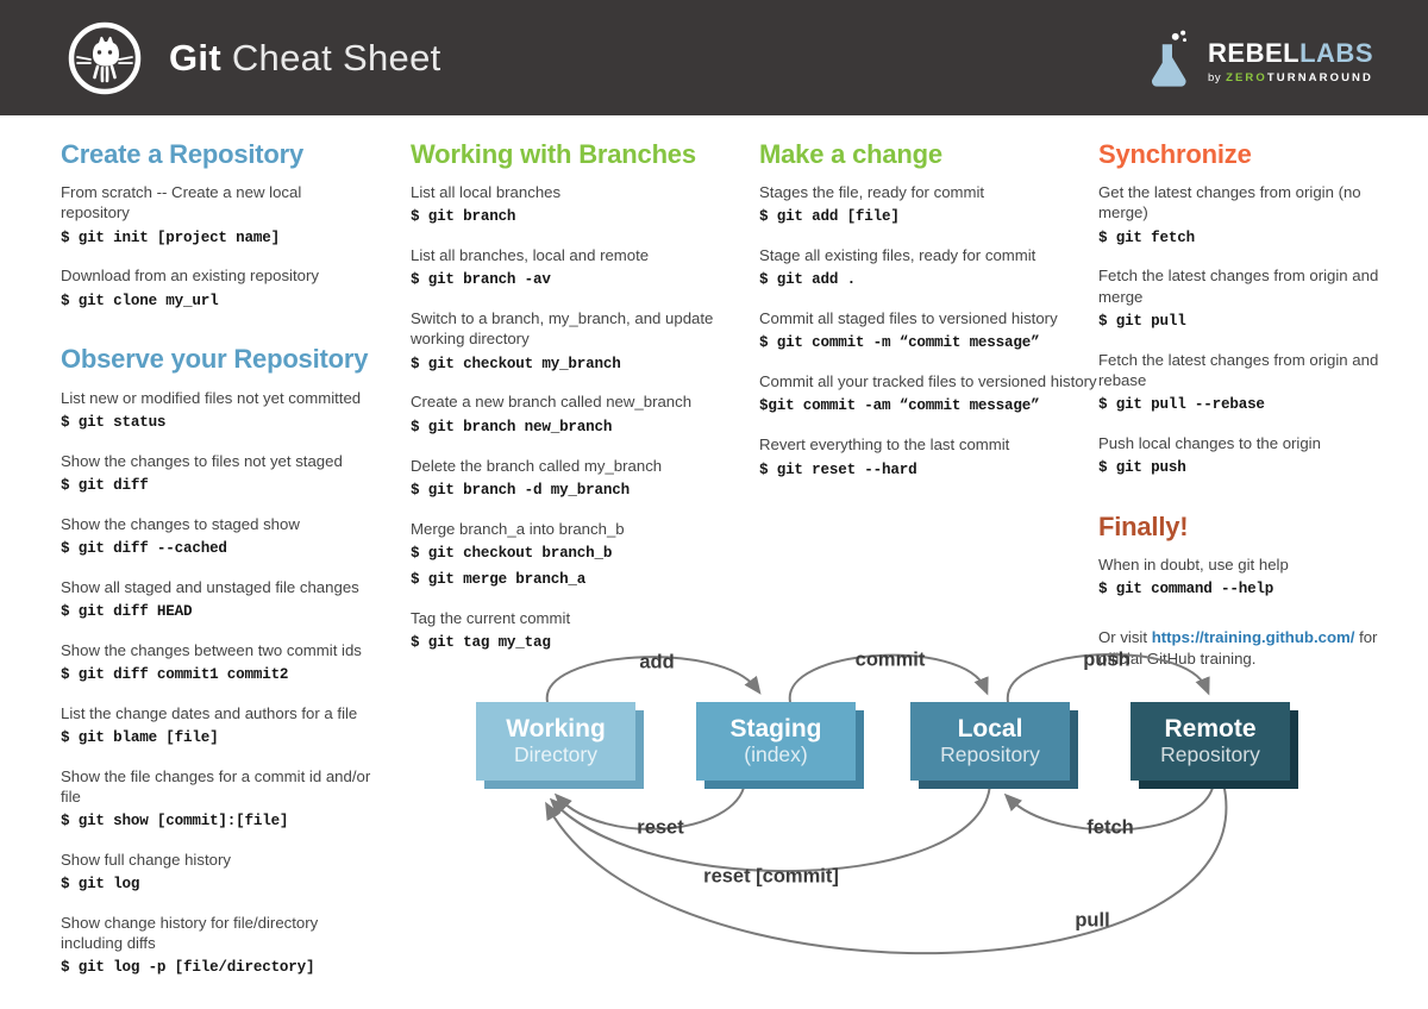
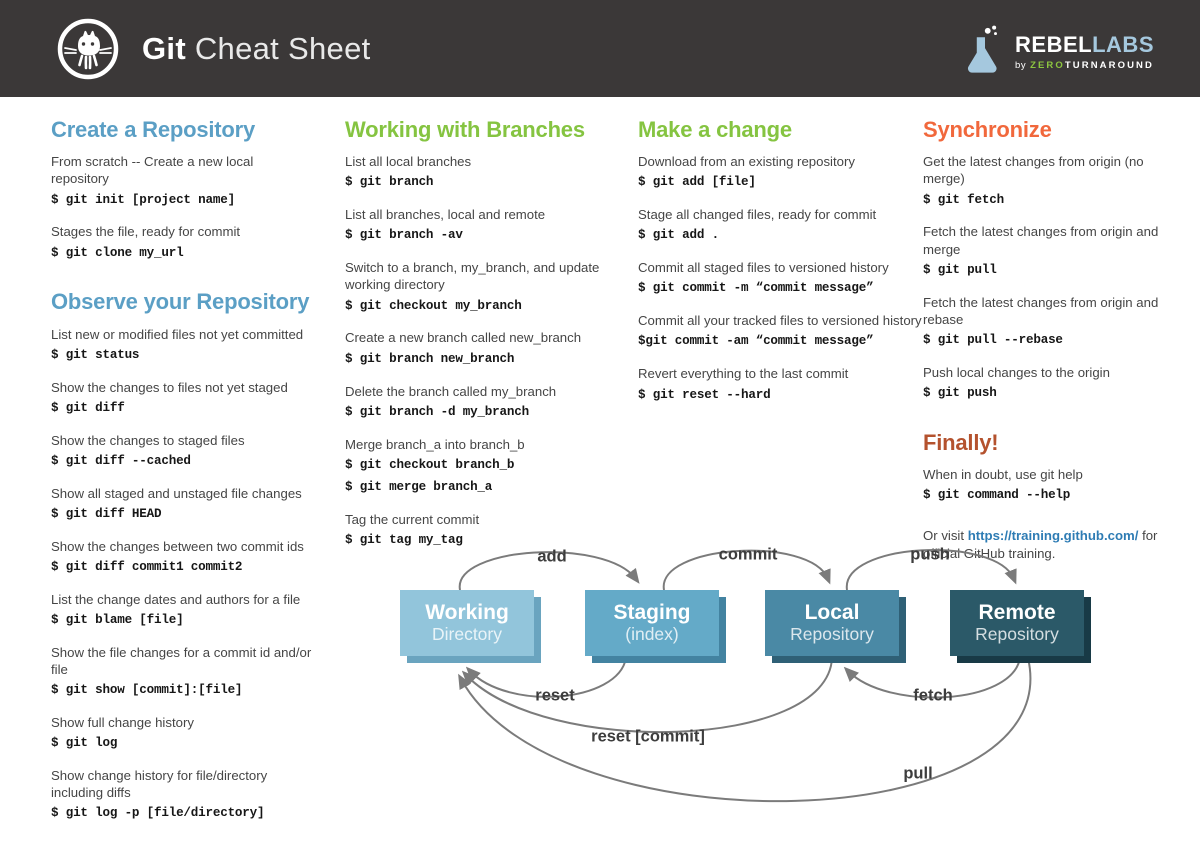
  Git Cheat Sheet
  REBELLABS
  by ZEROTURNAROUND
  Create a Repository
  From scratch -- Create a new local repository
  $ git init [project name]
- Download from an existing repository
+ Stages the file, ready for commit
  $ git clone my_url
  Observe your Repository
  List new or modified files not yet committed
  $ git status
  Show the changes to files not yet staged
  $ git diff
- Show the changes to staged show
+ Show the changes to staged files
  $ git diff --cached
  Show all staged and unstaged file changes
  $ git diff HEAD
  Show the changes between two commit ids
  $ git diff commit1 commit2
  List the change dates and authors for a file
  $ git blame [file]
  Show the file changes for a commit id and/or file
  $ git show [commit]:[file]
  Show full change history
  $ git log
  Show change history for file/directory including diffs
  $ git log -p [file/directory]
  Working with Branches
  List all local branches
  $ git branch
  List all branches, local and remote
  $ git branch -av
  Switch to a branch, my_branch, and update working directory
  $ git checkout my_branch
  Create a new branch called new_branch
  $ git branch new_branch
  Delete the branch called my_branch
  $ git branch -d my_branch
  Merge branch_a into branch_b
  $ git checkout branch_b
  $ git merge branch_a
  Tag the current commit
  $ git tag my_tag
  Make a change
- Stages the file, ready for commit
+ Download from an existing repository
  $ git add [file]
- Stage all existing files, ready for commit
+ Stage all changed files, ready for commit
  $ git add .
  Commit all staged files to versioned history
  $ git commit -m “commit message”
  Commit all your tracked files to versioned history
  $git commit -am “commit message”
  Revert everything to the last commit
  $ git reset --hard
  Synchronize
  Get the latest changes from origin (no merge)
  $ git fetch
  Fetch the latest changes from origin and merge
  $ git pull
  Fetch the latest changes from origin and rebase
  $ git pull --rebase
  Push local changes to the origin
  $ git push
  Finally!
  When in doubt, use git help
  $ git command --help
  Or visit https://training.github.com/ for officialitHub training.
  add
  commit
  push
  reset
  fetch
  reset [commit]
  pull
  Working
  Directory
  Staging
  (index)
  Local
  Repository
  Remote
  Repository
